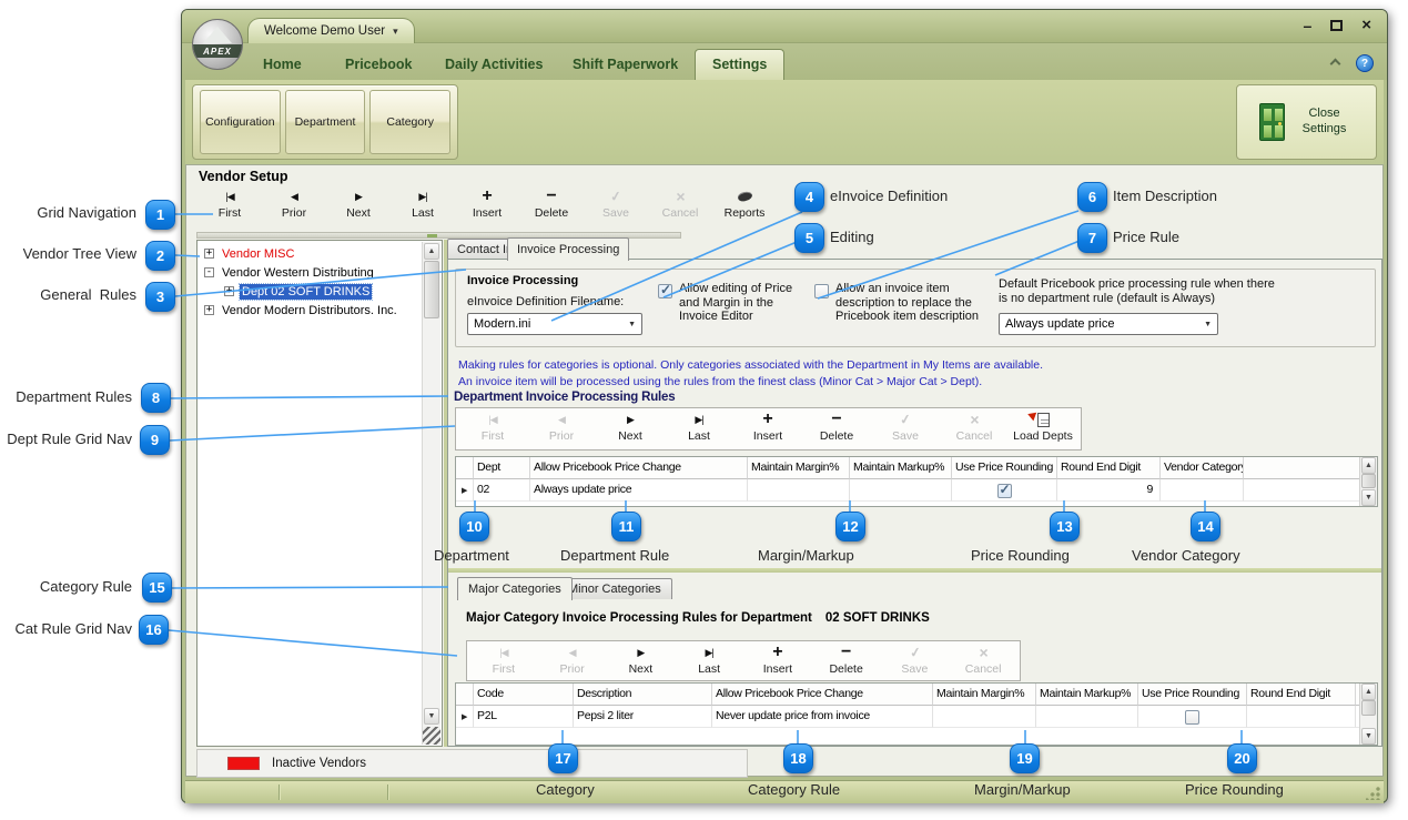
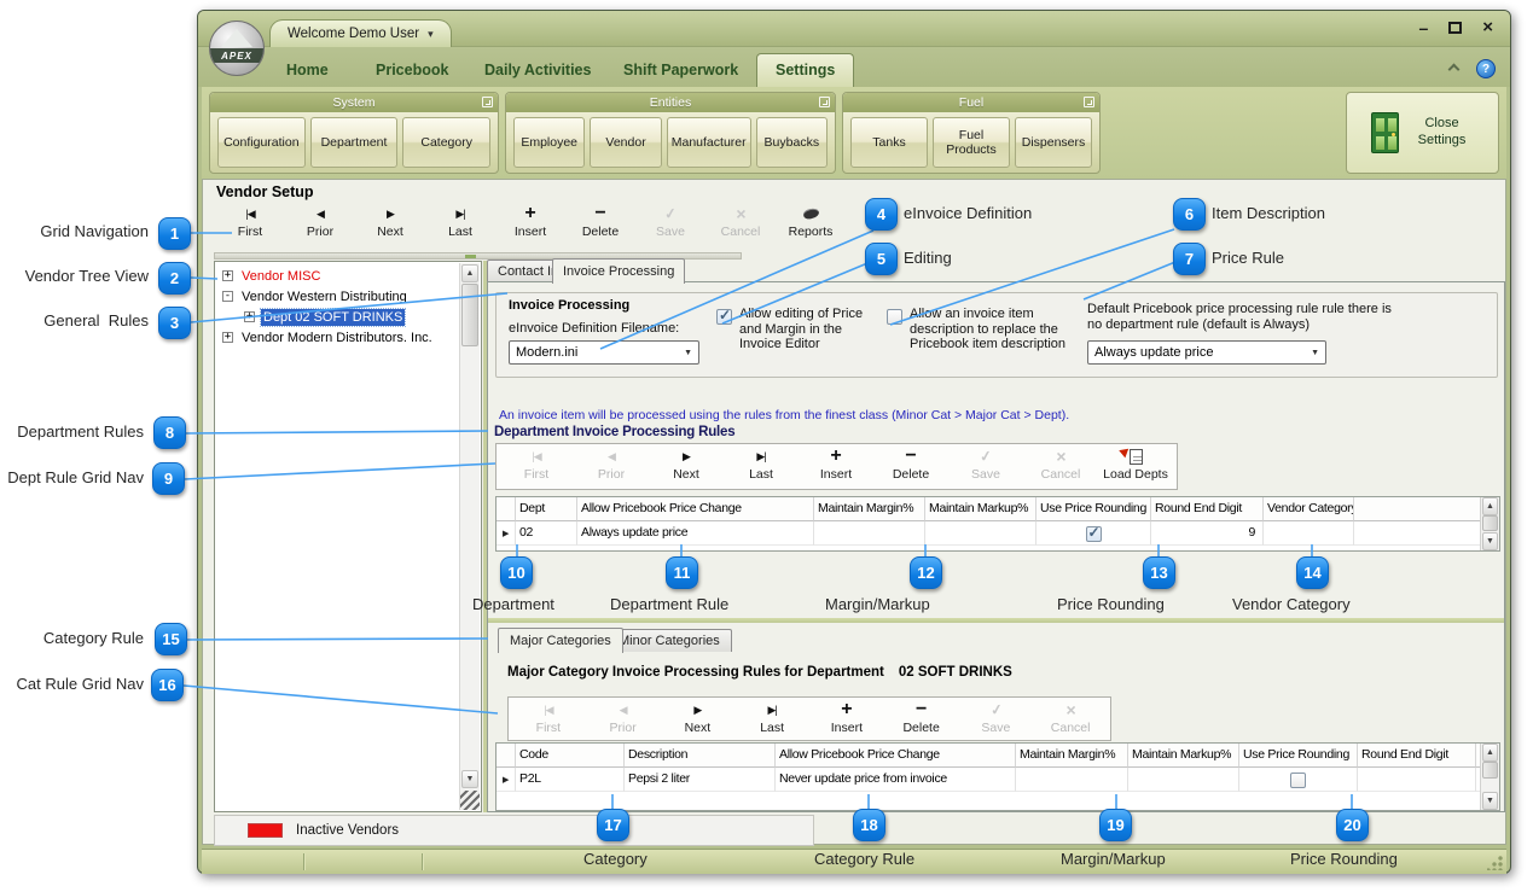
  –
  ×
  APEX
  Welcome Demo User
  ▾
  ?
  Home
  Pricebook
  Daily Activities
  Shift Paperwork
  Settings
+ System
  Configuration
  Department
  Category
+ Entities
+ Employee
+ Vendor
+ Manufacturer
+ Buybacks
+ Fuel
+ Tanks
+ Fuel Products
+ Dispensers
  Close Settings
  Vendor Setup
  |◀
  First
  ◀
  Prior
  ▶
  Next
  ▶|
  Last
  +
  Insert
  −
  Delete
  Save
  ×
  Cancel
  Reports
  +
  Vendor MISC
  -
  Vendor Western Distributing
  Dept 02 SOFT DRINKS
  +
  Vendor Modern Distributors. Inc.
  Inactive Vendors
  Contact I
  Invoice Processing
  Invoice Processing
  eInvoice Definition Fileame:
  Modern.ini
  llow editing of Price and Margin in the Invoice Editor
  Aow an invoice item description to replace the Pricebook item description
- Default Pricebook price processing rule when there is no department rule (default is Always)
+ Default Pricebook price processing rule rule there is no department rule (default is Always)
  Always update price
- Making rules for categories is optional. Only categories associated with the Department in My Items are available.
  An invoice item will be processed using the rules from the finest class (Minor Cat > Major Cat > Dept).
  Department Invoice Processing Rules
  |◀
  First
  ◀
  Prior
  ▶
  Next
  ▶|
  Last
  +
  Insert
  −
  Delete
  Save
  ×
  Cancel
  Load Depts
  Dept
  Allow Pricebook Price Change
  Maintain Margin%
  Maintain Markup%
  Use Price Rounding
  Round End Digit
  Vendor Categor
  02
  Always update price
  9
  Major Categories
  Minor Categories
  Major Category Invoice Processing Rules for Department
  02 SOFT DRINKS
  |◀
  First
  ◀
  Prior
  ▶
  Next
  ▶|
  Last
  +
  Insert
  −
  Delete
  Save
  ×
  Cancel
  Code
  Description
  Allow Pricebook Price Change
  Maintain Margin%
  Maintain Markup%
  Use Price Rounding
  Round End Digit
  P2L
  Pepsi 2 liter
  Never update price from invoice
  1
  Grid Navigation
  2
  Vendor Tree View
  3
  General Rules
  4
  eInvoice Definition
  5
  Editing
  6
  Item Description
  7
  Price Rule
  8
  Department Rules
  9
  Dept Rule Grid Nav
  10
  Department
  11
  Department Rule
  12
  Margin/Markup
  13
  Price Rounding
  14
  Vendor Category
  15
  Category Rule
  16
  Cat Rule Grid Nav
  17
  Category
  18
  Category Rule
  19
  Margin/Markup
  20
  Price Rounding
